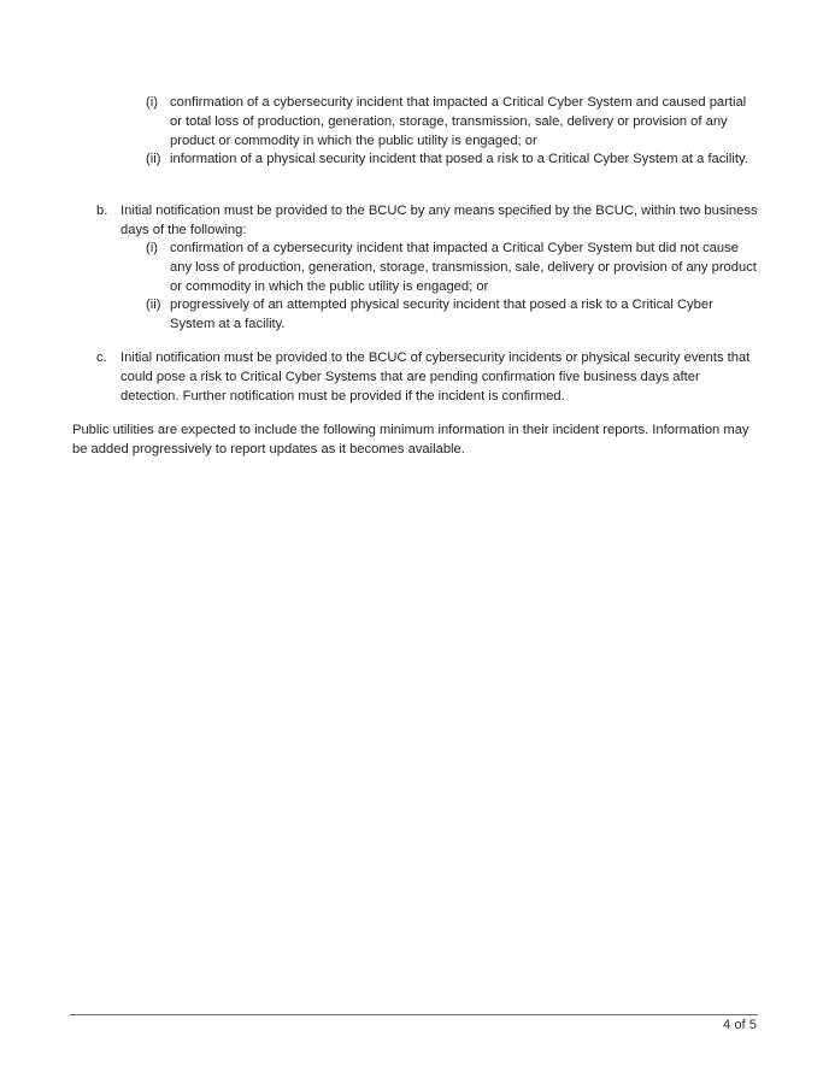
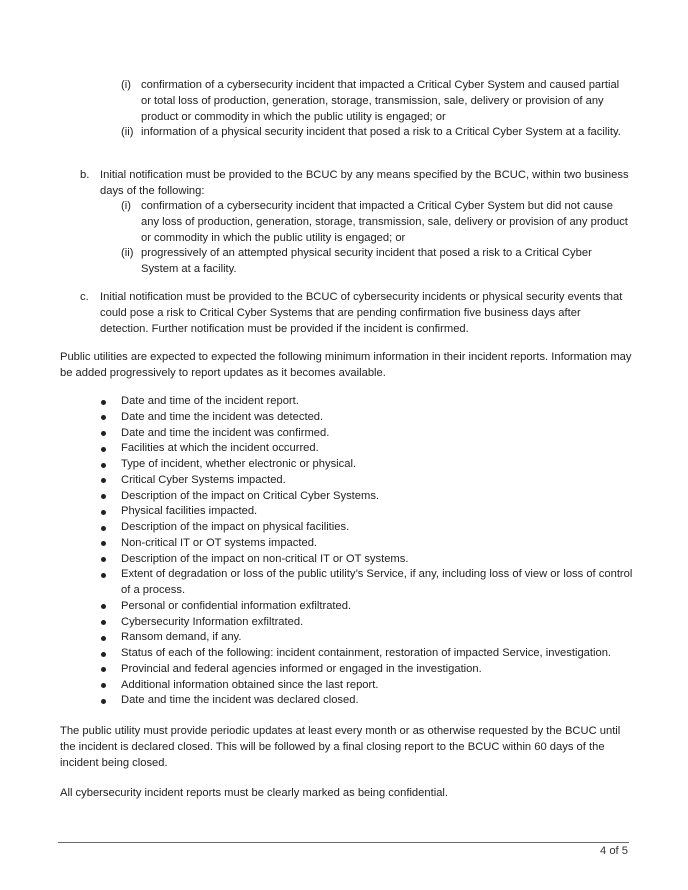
  (i)
  confirmation of a cybersecurity incident that impacted a Critical Cyber System and caused partial or total loss of production, generation, storage, transmission, sale, delivery or provision of any product or commodity in which the public utility is engaged; or
  (ii)
  information of a physical security incident that posed a risk to a Critical Cyber System at a facility.
  b.
  Initial notification must be provided to the BCUC by any means specified by the BCUC, within two business days of the following:
  (i)
  confirmation of a cybersecurity incident that impacted a Critical Cyber System but did not cause any loss of production, generation, storage, transmission, sale, delivery or provision of any product or commodity in which the public utility is engaged; or
  (ii)
  progressively of an attempted physical security incident that posed a risk to a Critical Cyber System at a facility.
  c.
  Initial notification must be provided to the BCUC of cybersecurity incidents or physical security events that could pose a risk to Critical Cyber Systems that are pending confirmation five business days after detection. Further notification must be provided if the incident is confirmed.
- Public utilities are expected to include the following minimum information in their incident reports. Information may be added progressively to report updates as it becomes available.
+ Public utilities are expected to expected the following minimum information in their incident reports. Information may be added progressively to report updates as it becomes available.
+ Date and time of the incident report.
+ Date and time the incident was detected.
+ Date and time the incident was confirmed.
+ Facilities at which the incident occurred.
+ Type of incident, whether electronic or physical.
+ Critical Cyber Systems impacted.
+ Description of the impact on Critical Cyber Systems.
+ Physical facilities impacted.
+ Description of the impact on physical facilities.
+ Non-critical IT or OT systems impacted.
+ Description of the impact on non-critical IT or OT systems.
+ Extent of degradation or loss of the public utility’s Service, if any, including loss of view or loss of control of a process.
+ Personal or confidential information exfiltrated.
+ Cybersecurity Information exfiltrated.
+ Ransom demand, if any.
+ Status of each of the following: incident containment, restoration of impacted Service, investigation.
+ Provincial and federal agencies informed or engaged in the investigation.
+ Additional information obtained since the last report.
+ Date and time the incident was declared closed.
+ The public utility must provide periodic updates at least every month or as otherwise requested by the BCUC until the incident is declared closed. This will be followed by a final closing report to the BCUC within 60 days of the incident being closed.
+ All cybersecurity incident reports must be clearly marked as being confidential.
  4 of 5
